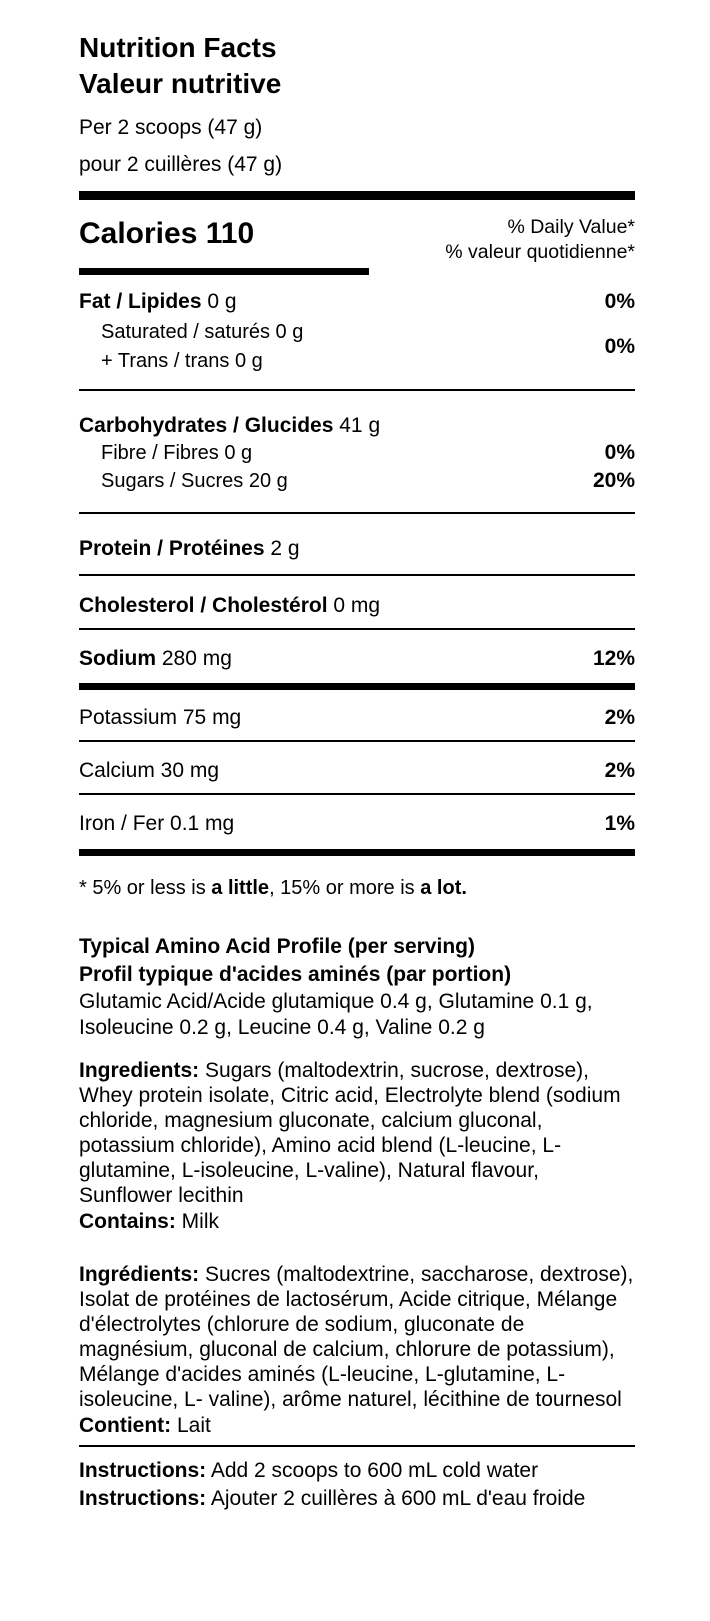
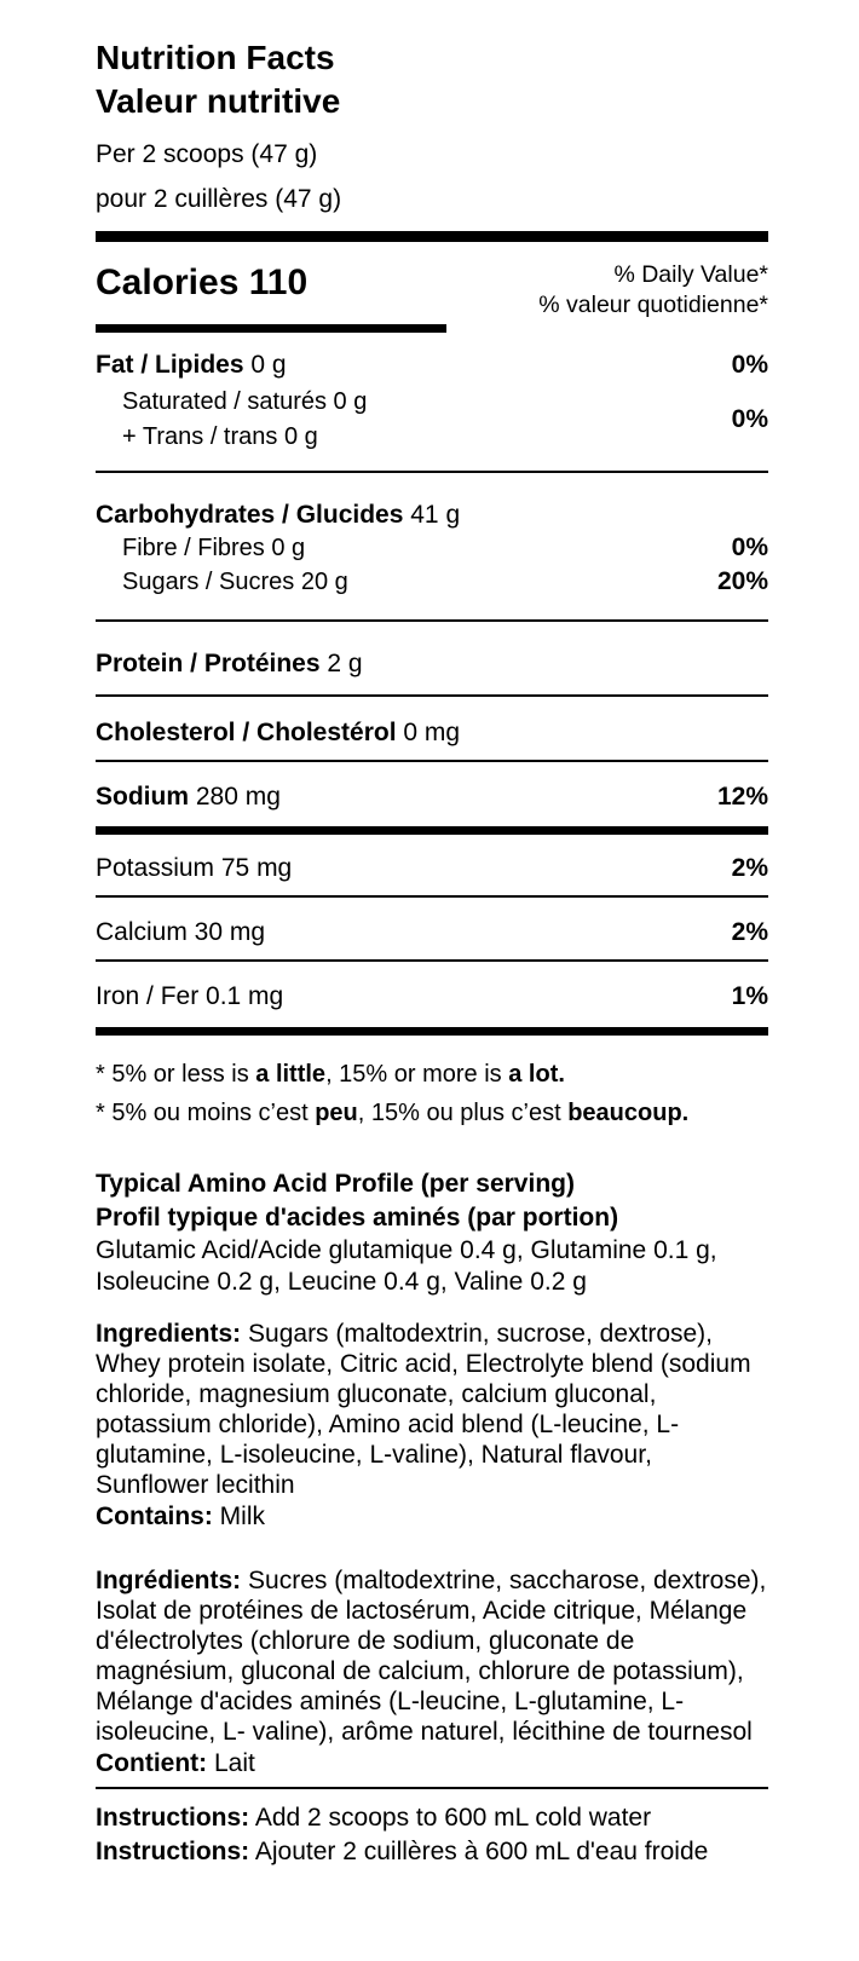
  Nutrition Facts
  Valeur nutritive
  Per 2 scoops (47 g)
  pour 2 cuillères (47 g)
  Calories 110
  % Daily Value*
  % valeur quotidienne*
  Fat / Lipides 0 g
  0%
  Saturated / saturés 0 g
  + Trans / trans 0 g
  0%
  Carbohydrates / Glucides 41 g
  Fibre / Fibres 0 g
  0%
  Sugars / Sucres 20 g
  20%
  Protein / Protéines 2 g
  Cholesterol / Cholestérol 0 mg
  Sodium 280 mg
  12%
  Potassium 75 mg
  2%
  Calcium 30 mg
  2%
  Iron / Fer 0.1 mg
  1%
  * 5% or less is a little, 15% or more is a lot.
+ * 5% ou moins c’est peu, 15% ou plus c’est beaucoup.
  Typical Amino Acid Profile (per serving)
  Profil typique d'acides aminés (par portion)
  Glutamic Acid/Acide glutamique 0.4 g, Glutamine 0.1 g, Isoleucine 0.2 g, Leucine 0.4 g, Valine 0.2 g
  Ingredients: Sugars (maltodextrin, sucrose, dextrose), Whey protein isolate, Citric acid, Electrolyte blend (sodium chloride, magnesium gluconate, calcium gluconal, potassium chloride), Amino acid blend (L-leucine, L-glutamine, L-isoleucine, L-valine), Natural flavour, Sunflower lecithin
  Contains: Milk
  Ingrédients: Sucres (maltodextrine, saccharose, dextrose), Isolat de protéines de lactosérum, Acide citrique, Mélange d'électrolytes (chlorure de sodium, gluconate de magnésium, gluconal de calcium, chlorure de potassium), Mélange d'acides aminés (L-leucine, L-glutamine, L-isoleucine, L- valine), arôme naturel, lécithine de tournesol
  Contient: Lait
  Instructions: Add 2 scoops to 600 mL cold water
  Instructions: Ajouter 2 cuillères à 600 mL d'eau froide
